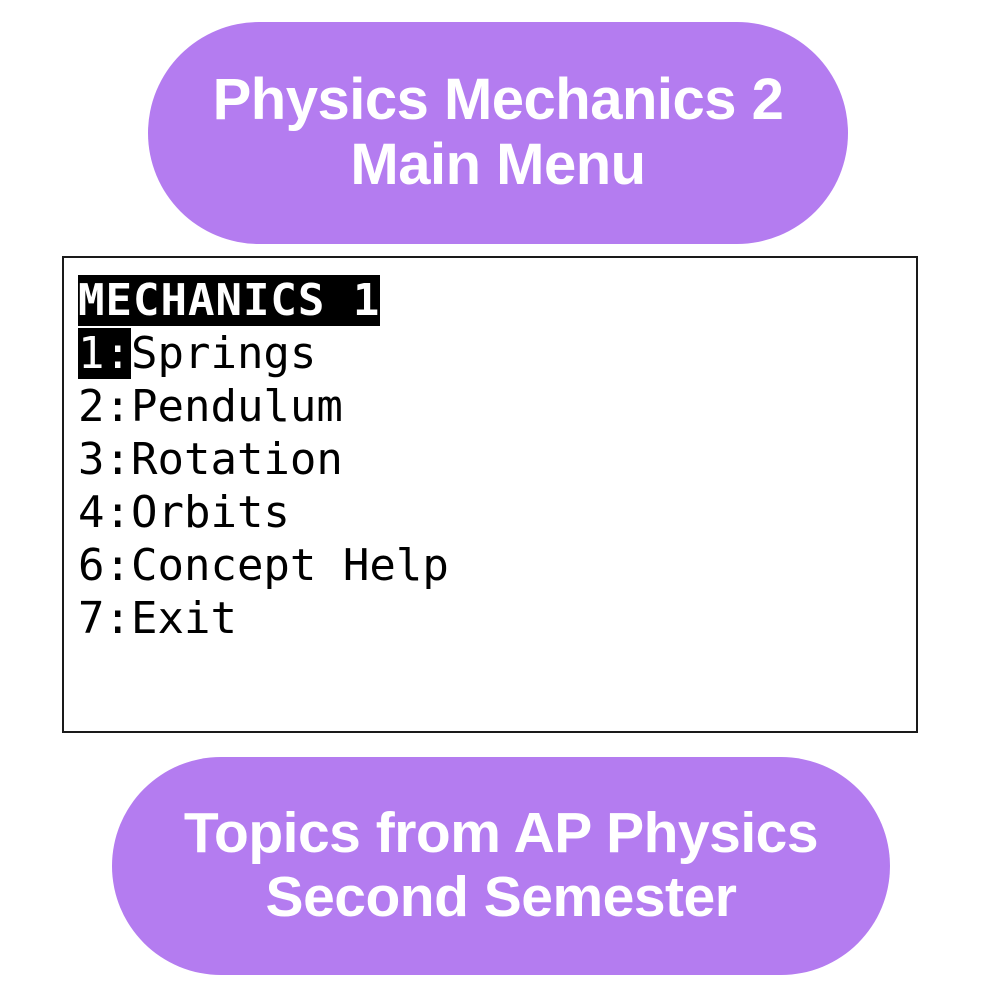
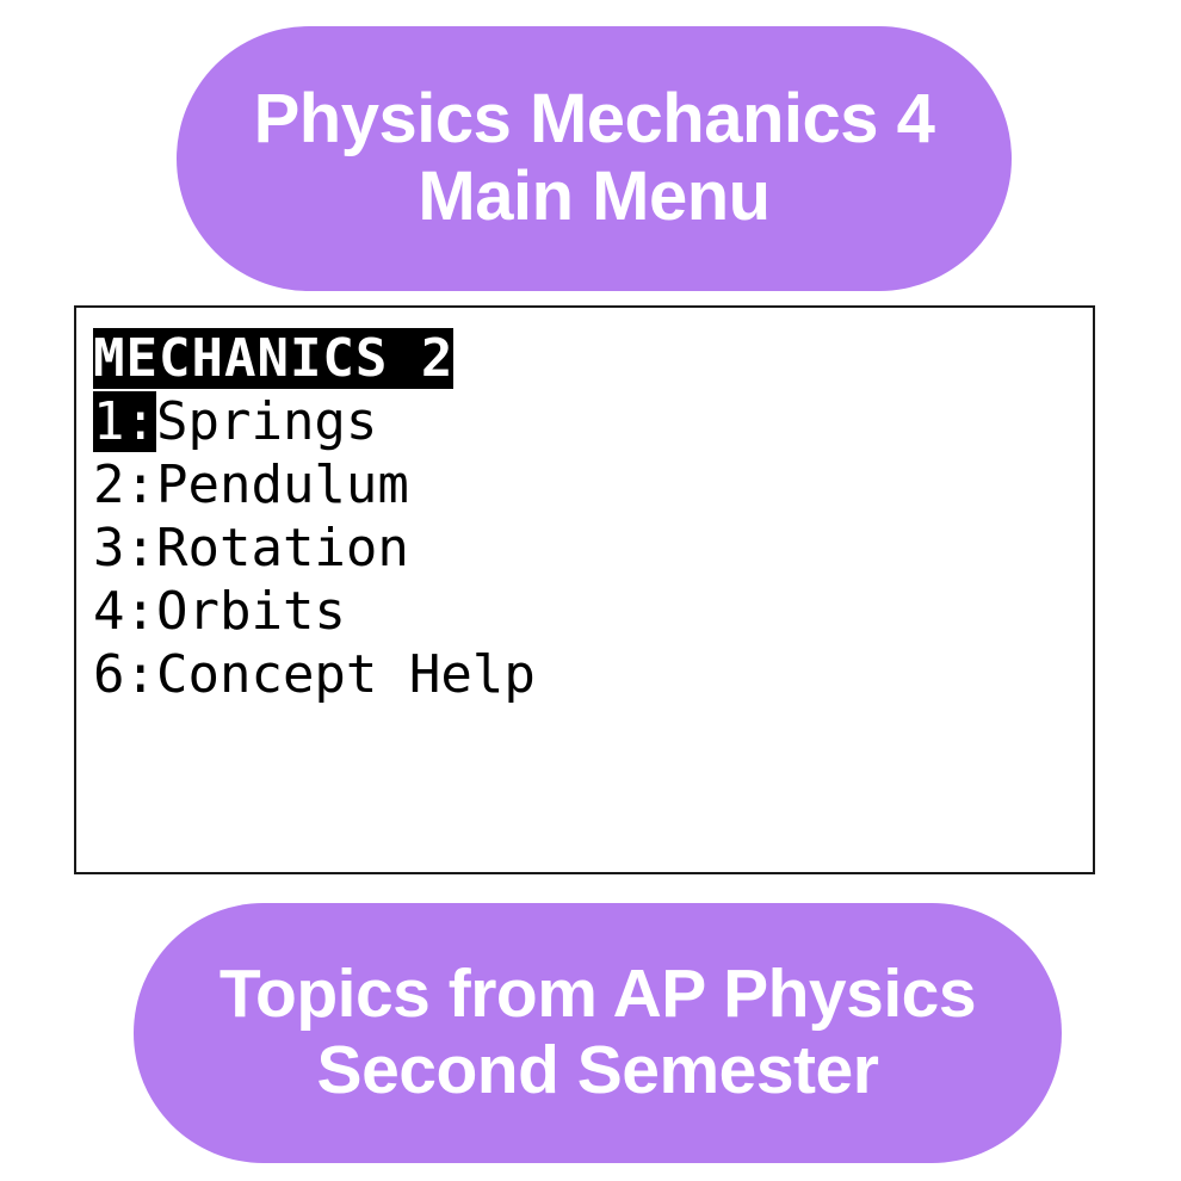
- Physics Mechanics 2
+ Physics Mechanics 4
  Main Menu
- MECHANICS 1
+ MECHANICS 2
  1:Springs
  2:Pendulum
  3:Rotation
  4:Orbits
  6:Concept Help
- 7:Exit
  Topics from AP Physics
  Second Semester
